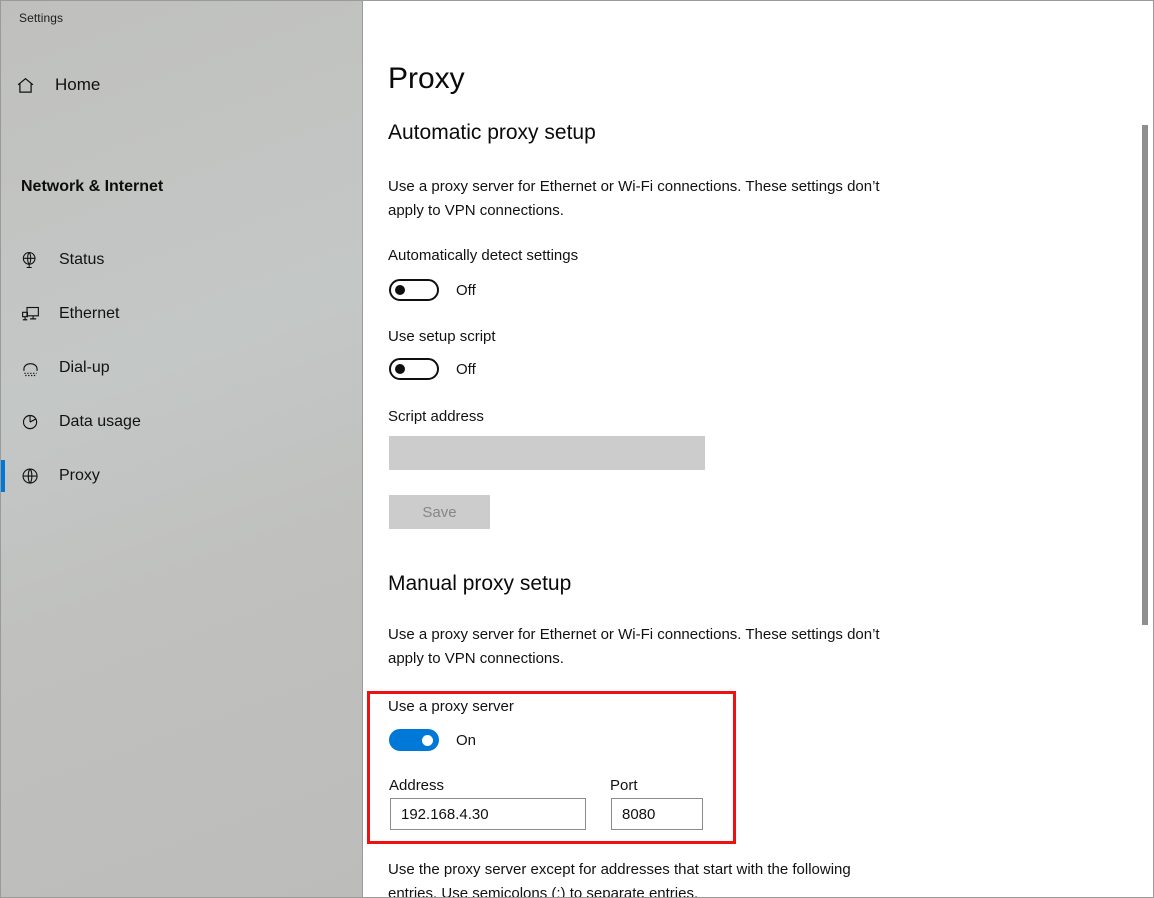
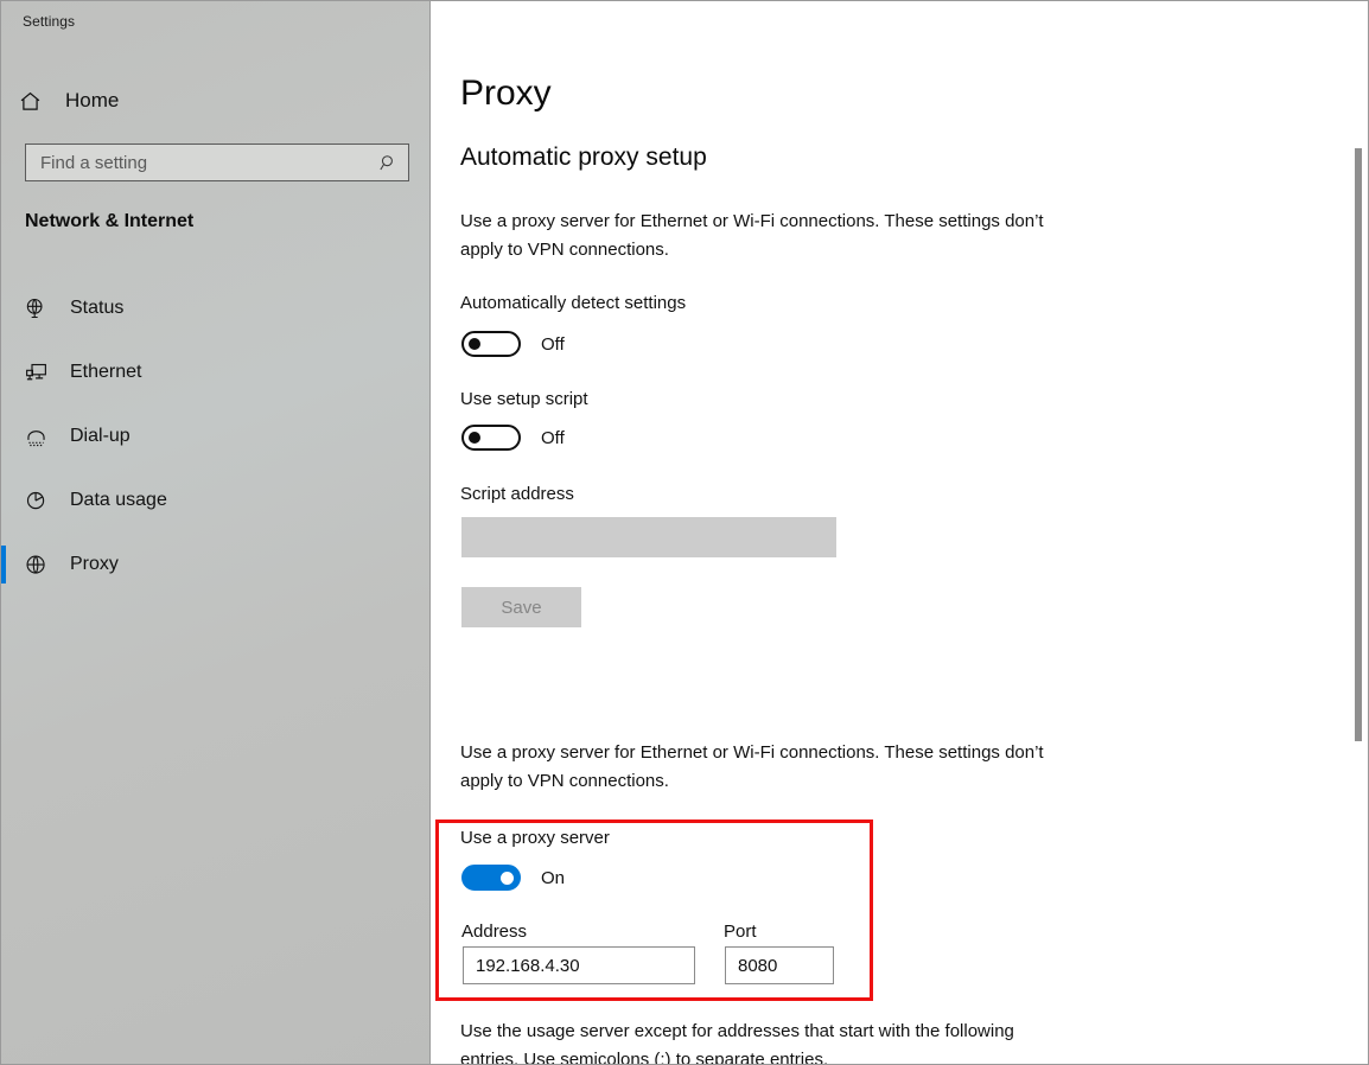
  Settings
  Home
+ Find a setting
  Network & Internet
  Status
  Ethernet
  Dial-up
  Data usage
  Proxy
  Proxy
  Automatic proxy setup
  Use a proxy server for Ethernet or Wi-Fi connections. These settings don’t apply to VPN connections.
  Automatically detect settings
  Off
  Use setup script
  Off
  Script address
  Save
- Manual proxy setup
  Use a proxy server for Ethernet or Wi-Fi connections. These settings don’t apply to VPN connections.
  Use a proxy server
  On
  Address
  Port
- Use the proxy server except for addresses that start with the following entries. Use semicolons (;) to separate entries.
+ Use the usage server except for addresses that start with the following entries. Use semicolons (;) to separate entries.
  192.168.4.30
  8080
